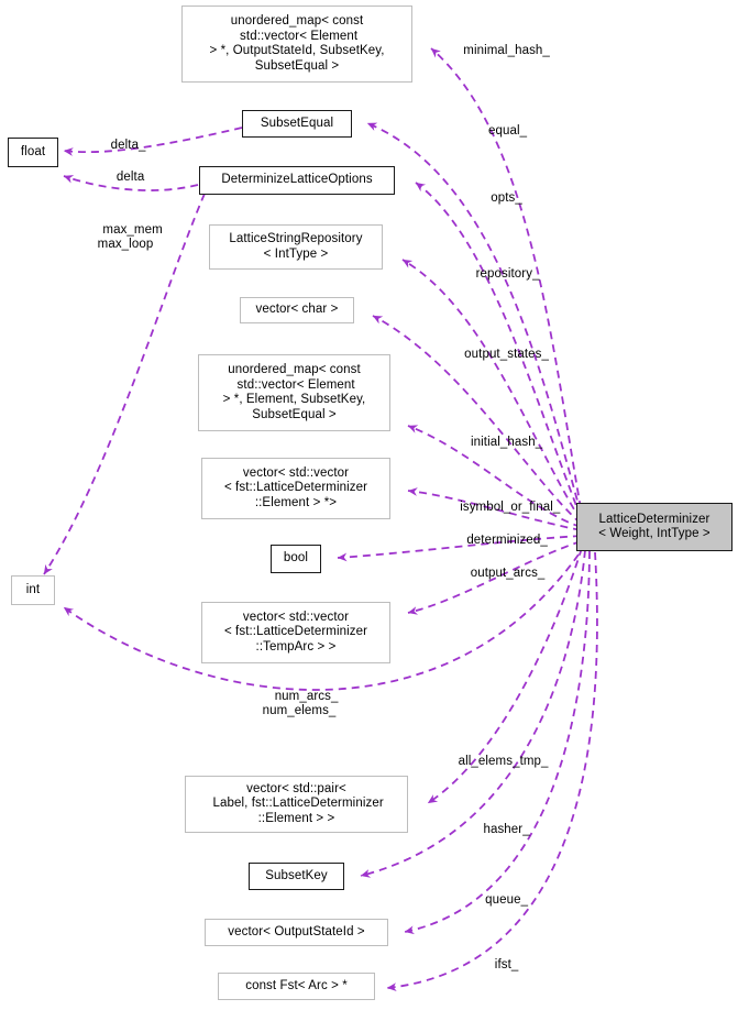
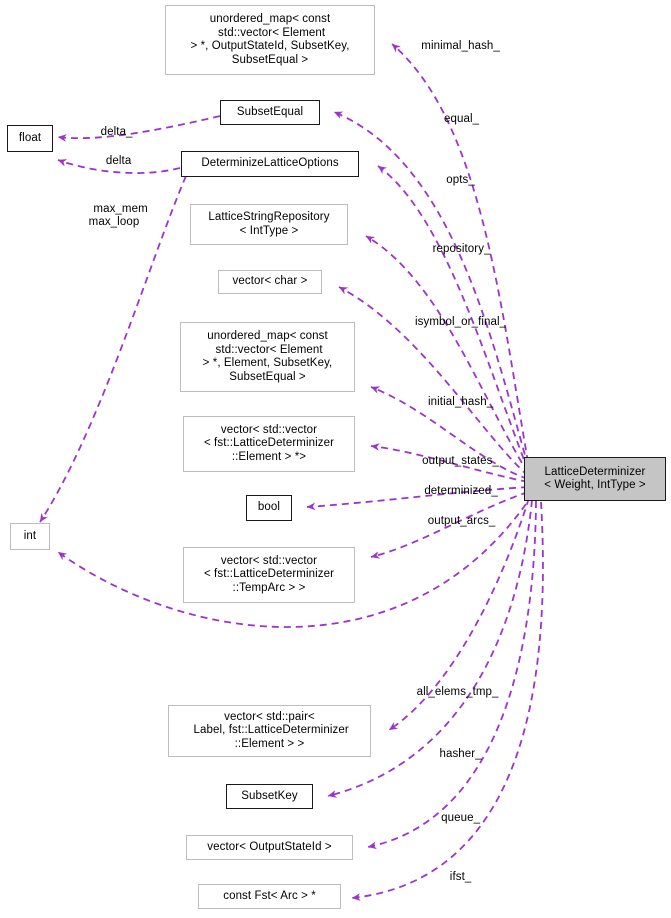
  unordered_map< const
  std::vector< Element
  > *, OutputStateId, SubsetKey,
  SubsetEqual >
  SubsetEqual
  DeterminizeLatticeOptions
  float
  LatticeStringRepository
  < IntType >
  vector< char >
  unordered_map< const
  std::vector< Element
  > *, Element, SubsetKey,
  SubsetEqual >
  vector< std::vector
  < fst::LatticeDeterminizer
  ::Element > *>
  bool
  vector< std::vector
  < fst::LatticeDeterminizer
  ::TempArc > >
  int
  vector< std::pair<
  Label, fst::LatticeDeterminizer
  ::Element > >
  SubsetKey
  vector< OutputStateId >
  const Fst< Arc > *
  LatticeDeterminizer
  < Weight, IntType >
  minimal_hash_
  equal_
  opts_
  repository_
- output_states_
+ isymbol_or_final_
  initial_hash_
- isymbol_or_final_
+ output_states_
  determinized_
  output_arcs_
  all_elems_tmp_
  hasher_
  queue_
  ifst_
  delta_
  delta
  max_mem
  max_loop
- num_arcs_
- num_elems_
